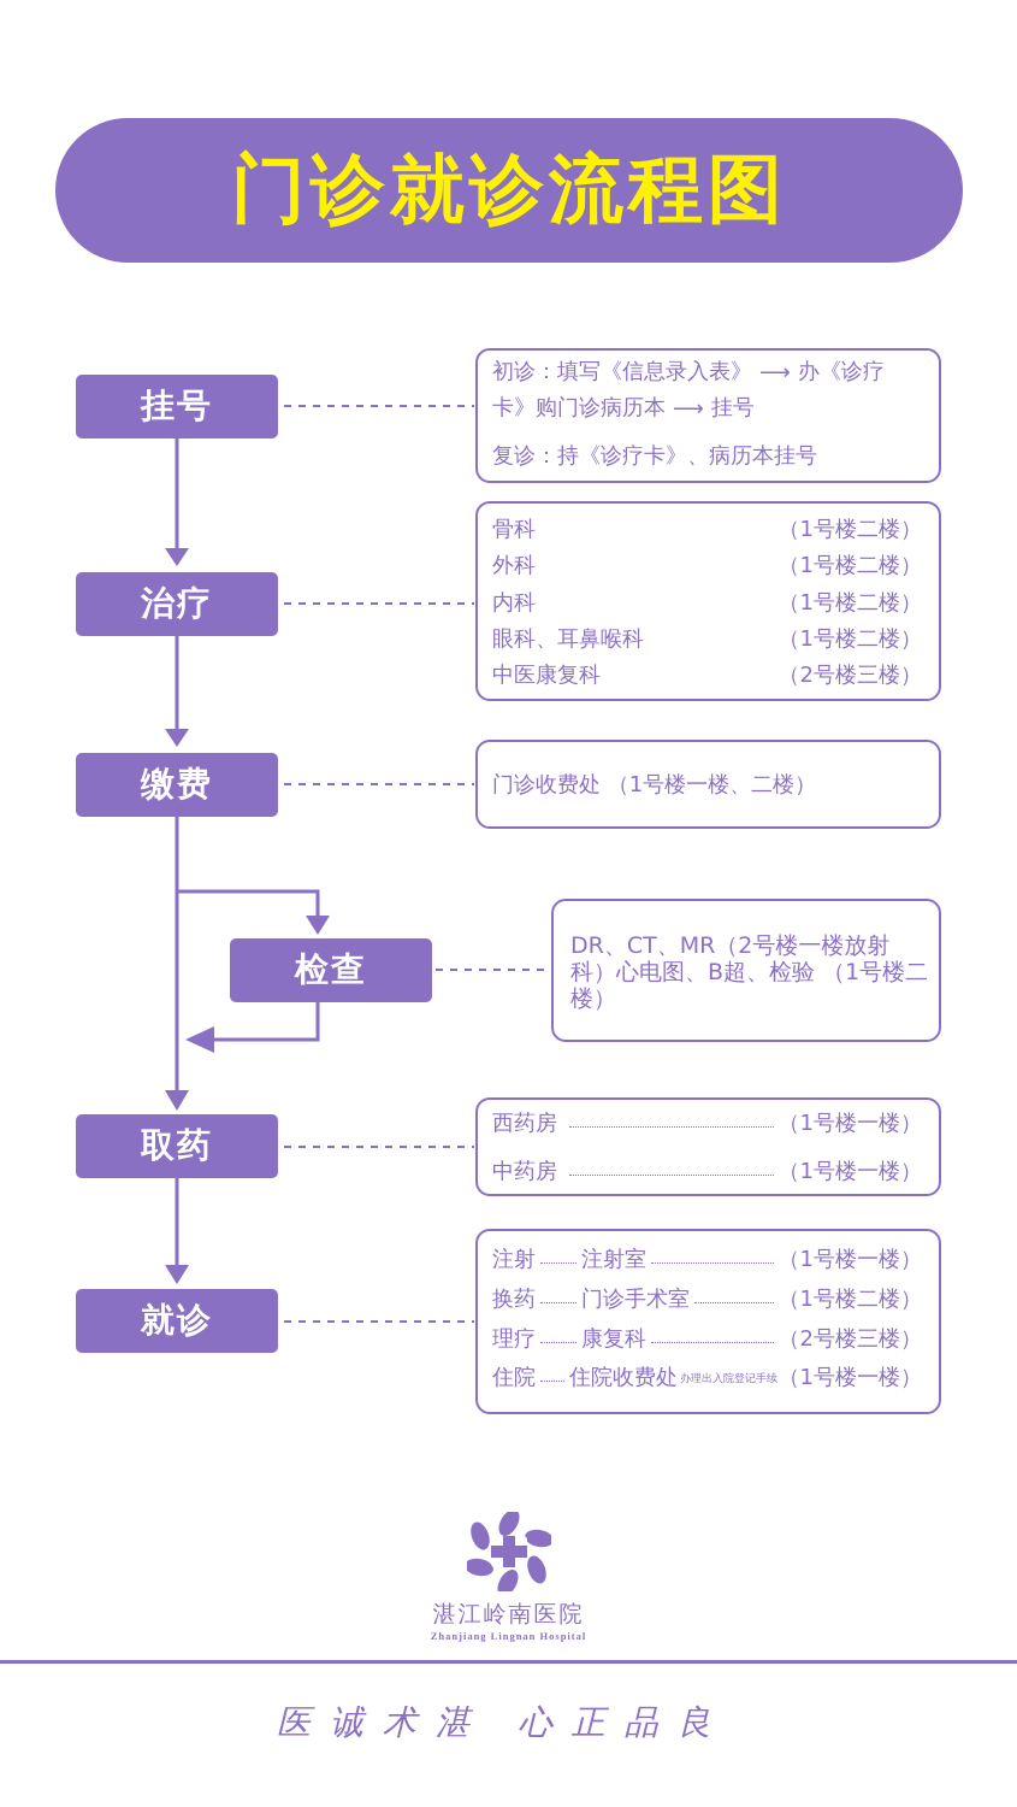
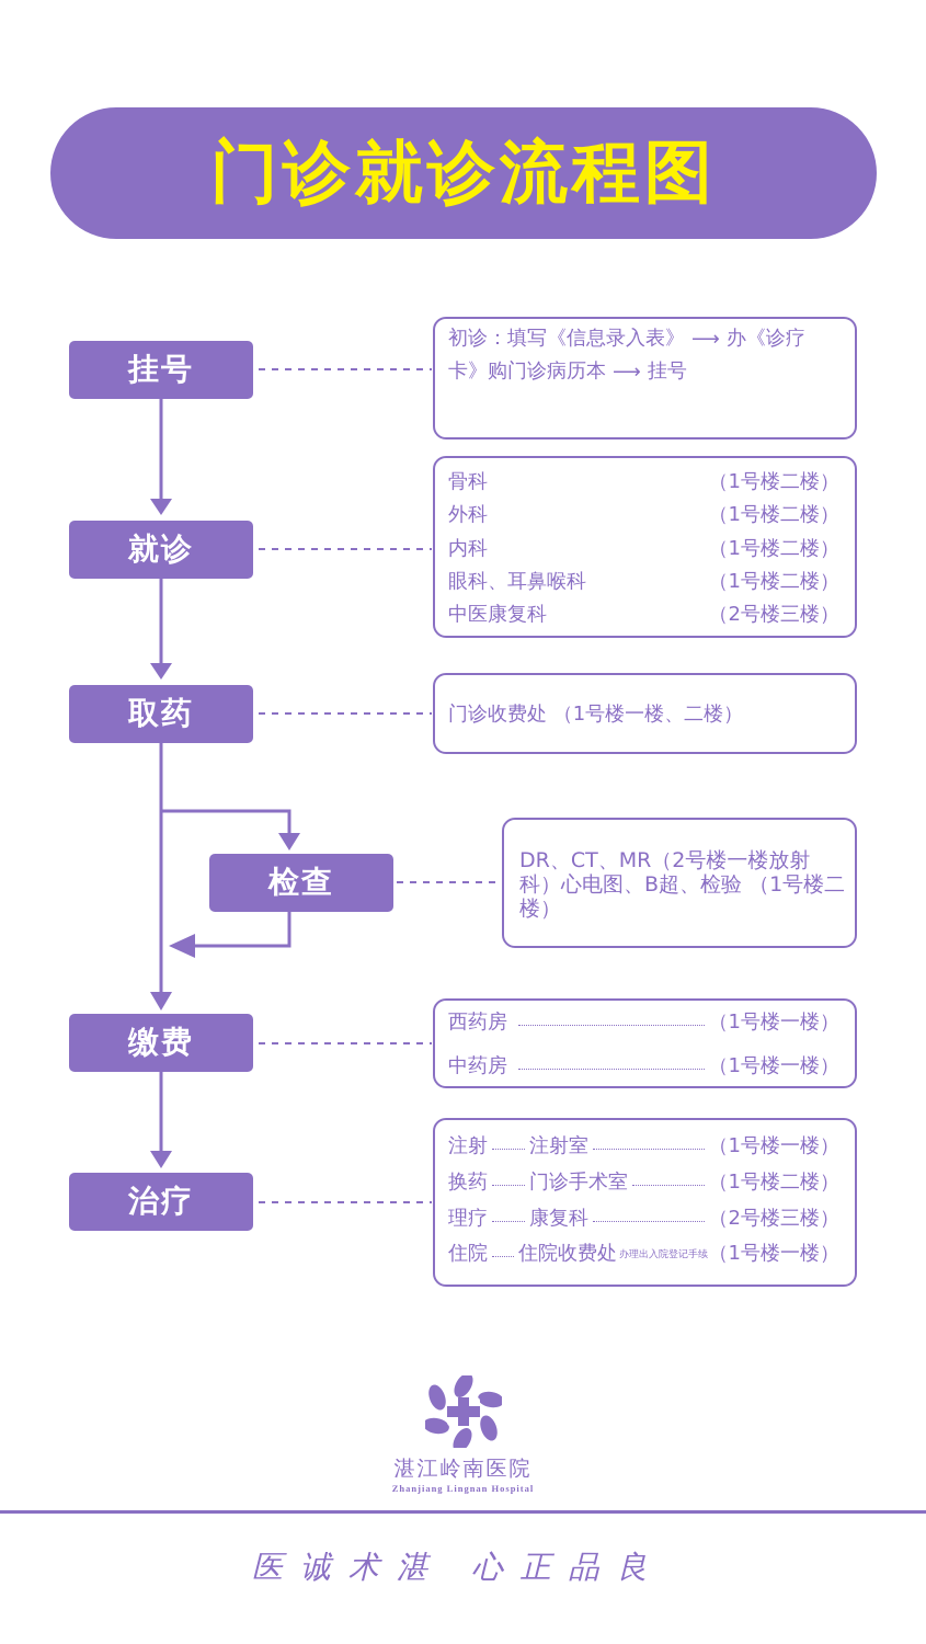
  门诊就诊流程图
  挂号
- 治疗
+ 就诊
- 缴费
+ 取药
  检查
- 取药
+ 缴费
- 就诊
+ 治疗
  初诊：填写《信息录入表》
  ⟶
  办《诊疗
  卡》购门诊病历本
  ⟶
  挂号
- 复诊：持《诊疗卡》、病历本挂号
  骨科
  （1号楼二楼）
  外科
  （1号楼二楼）
  内科
  （1号楼二楼）
  眼科、耳鼻喉科
  （1号楼二楼）
  中医康复科
  （2号楼三楼）
  门诊收费处 （1号楼一楼、二楼）
  DR、CT、MR（2号楼一楼放射科）心电图、B超、检验 （1号楼二楼）
  西药房
  （1号楼一楼）
  中药房
  （1号楼一楼）
  注射
  注射室
  （1号楼一楼）
  换药
  门诊手术室
  （1号楼二楼）
  理疗
  康复科
  （2号楼三楼）
  住院
  住院收费处
  办理出入院登记手续
  （1号楼一楼）
  湛江岭南医院
  Zhanjiang Lingnan Hospital
  医诚术湛 心正品良
